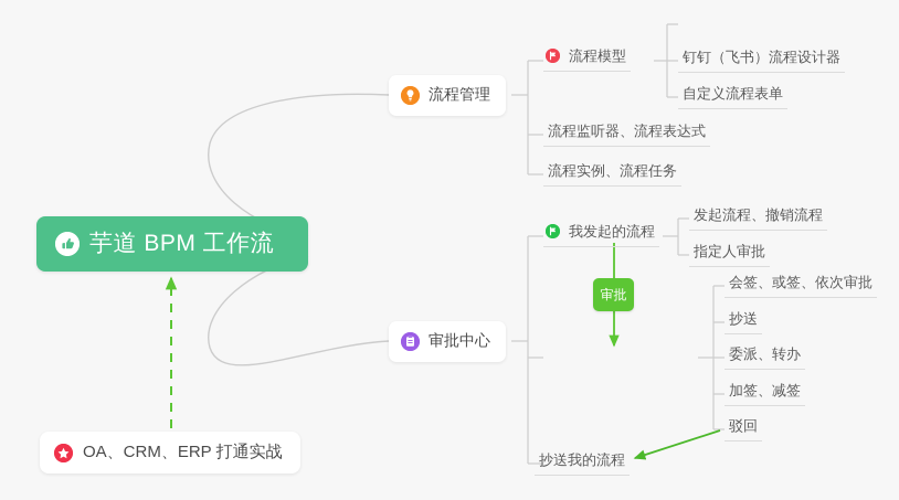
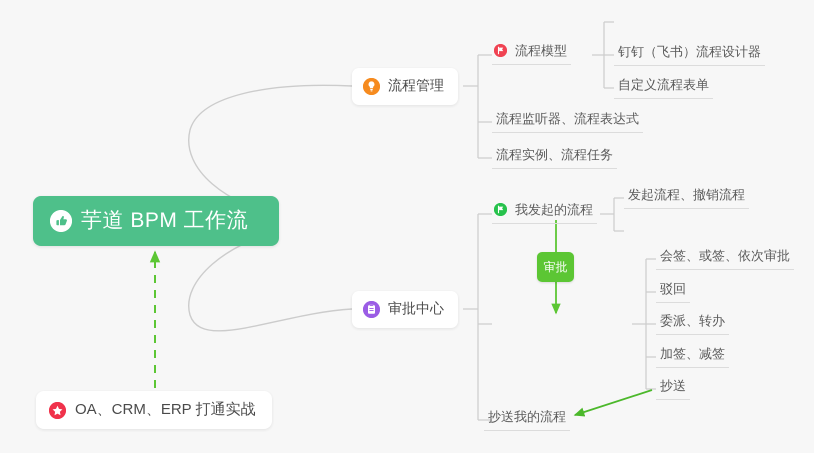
  芋道 BPM 工作流
  流程管理
  流程模型
  钉钉（飞书）流程设计器
  自定义流程表单
  流程监听器、流程表达式
  流程实例、流程任务
  审批中心
  我发起的流程
  发起流程、撤销流程
- 指定人审批
  审批
  会签、或签、依次审批
- 抄送
+ 驳回
  委派、转办
  加签、减签
- 驳回
+ 抄送
  抄送我的流程
  OA、CRM、ERP 打通实战
